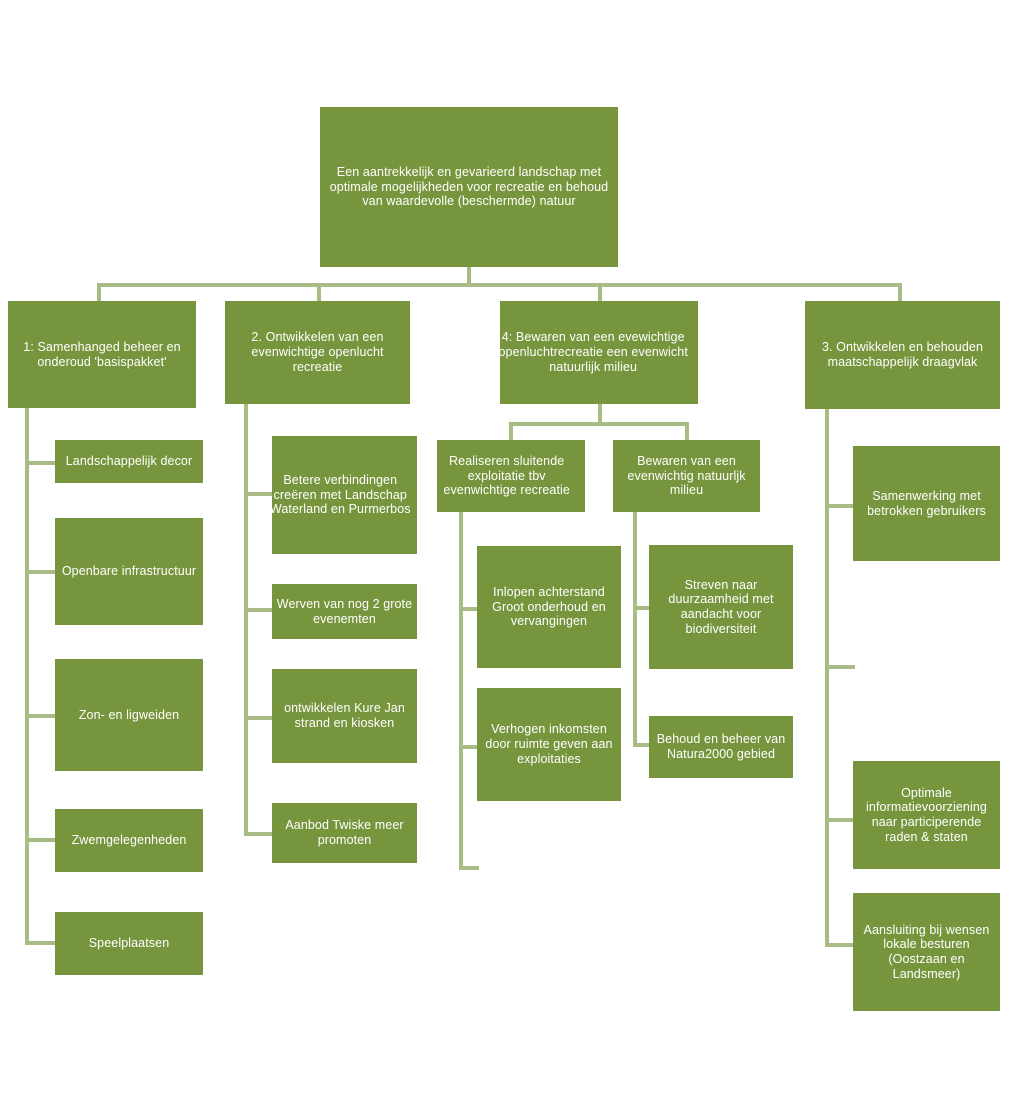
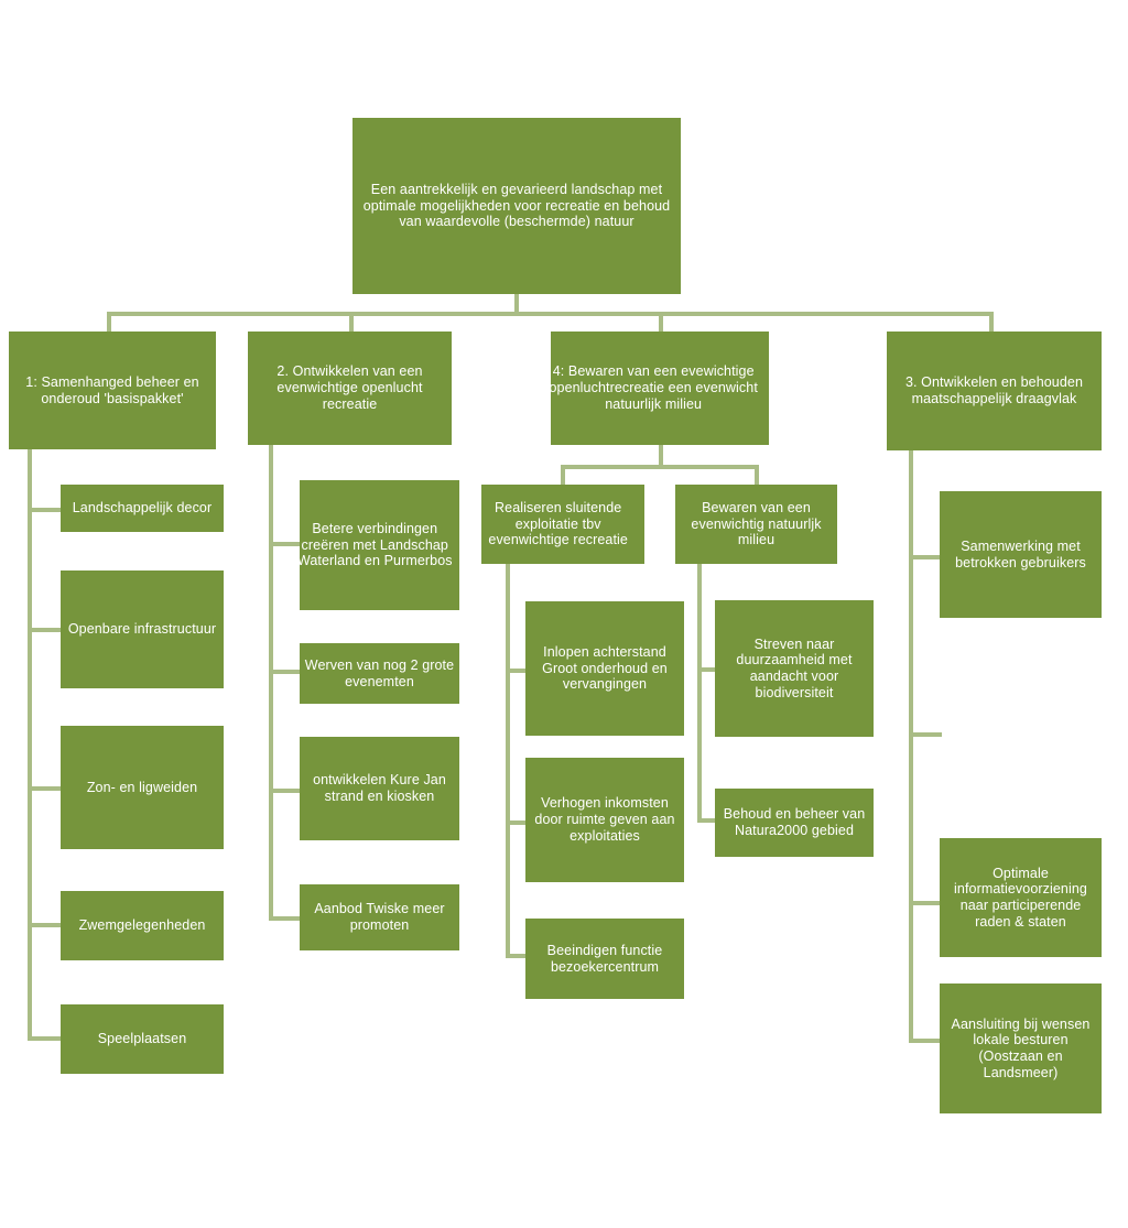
  Een aantrekkelijk en gevarieerd landschap met optimale mogelijkheden voor recreatie en behoud van waardevolle (beschermde) natuur
  1: Samenhanged beheer en onderoud 'basispakket'
  2. Ontwikkelen van een evenwichtige openlucht recreatie
  4: Bewaren van een evewichtige openluchtrecreatie een evenwicht natuurlijk milieu
  3. Ontwikkelen en behouden maatschappelijk draagvlak
  Landschappelijk decor
  Openbare infrastructuur
  Zon- en ligweiden
  Zwemgelegenheden
  Speelplaatsen
  Betere verbindingen creëren met Landschap Waterland en Purmerbos
  Werven van nog 2 grote evenemten
  ontwikkelen Kure Jan strand en kiosken
  Aanbod Twiske meer promoten
  Realiseren sluitende exploitatie tbv evenwichtige recreatie
  Bewaren van een evenwichtig natuurljk milieu
  Inlopen achterstand Groot onderhoud en vervangingen
  Verhogen inkomsten door ruimte geven aan exploitaties
+ Beeindigen functie bezoekercentrum
  Streven naar duurzaamheid met aandacht voor biodiversiteit
  Behoud en beheer van Natura2000 gebied
  Samenwerking met betrokken gebruikers
  Optimale informatievoorziening naar participerende raden & staten
  Aansluiting bij wensen lokale besturen (Oostzaan en Landsmeer)
